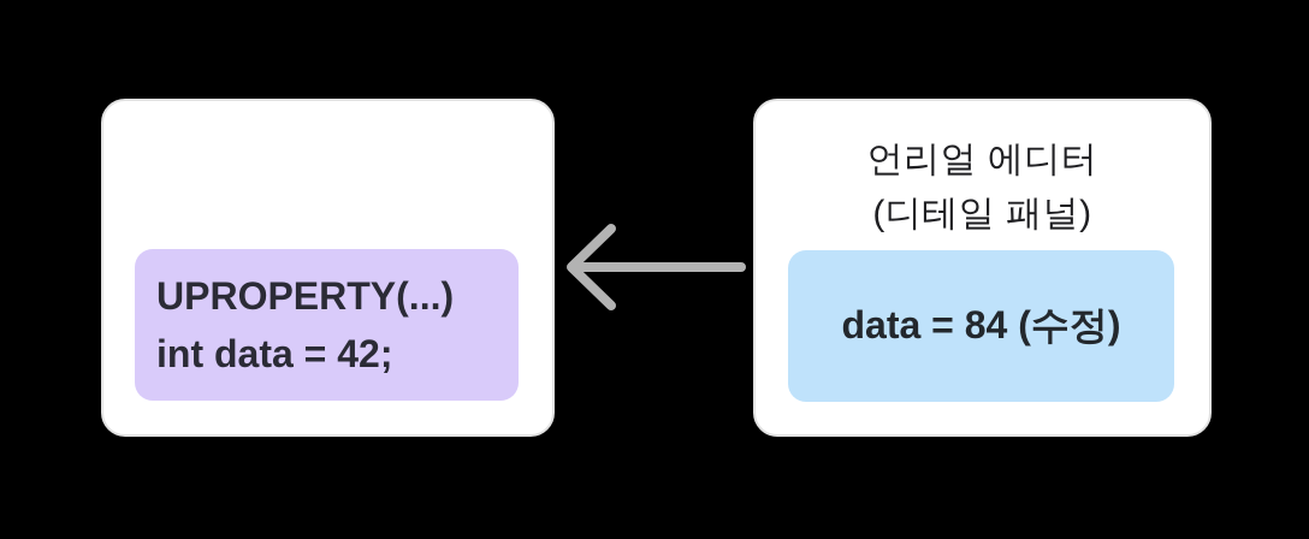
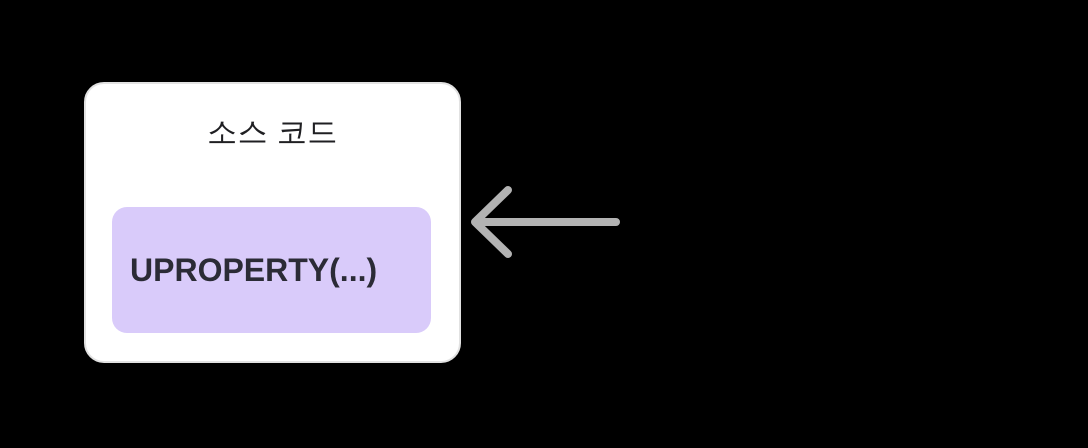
+ 소스 코드
  UPROPERTY(...)
- int data = 42;
- 언리얼 에디터
- (디테일 패널)
- data = 84 (수정)
